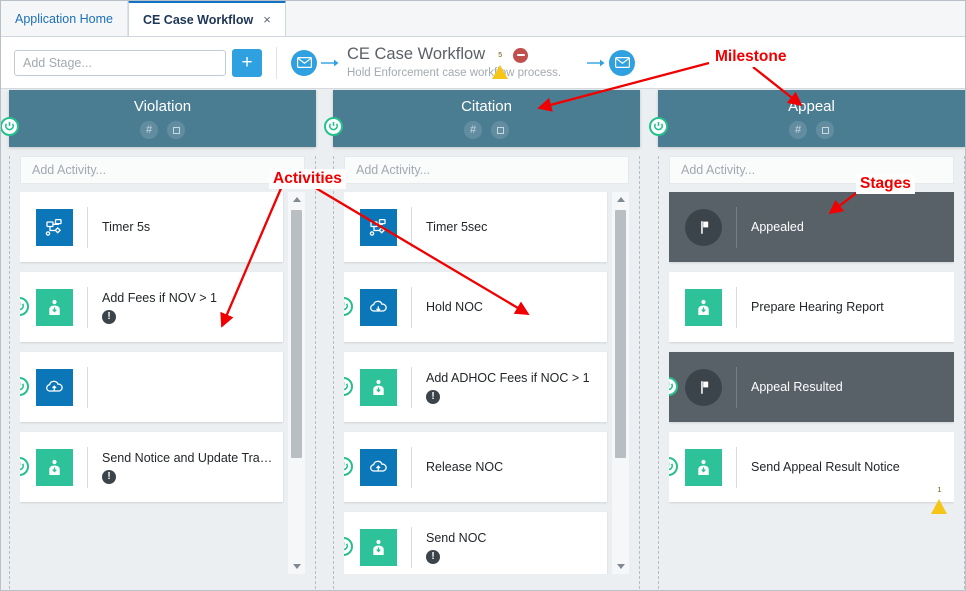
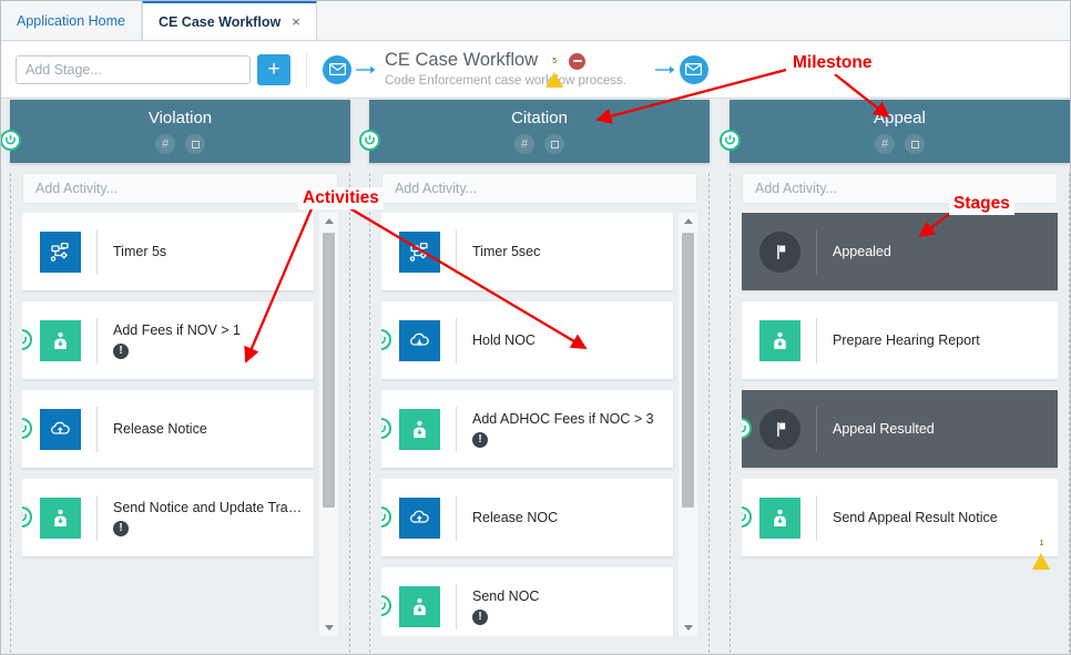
  Application Home
  CE Case Workflow
  ×
  Add Stage...
  +
  CE Case Workflow
- Hold Enforcement case workflow process.
+ Code Enforcement case workflow process.
  Violation
  #
  Add Activity...
  Timer 5s
  Add Fees if NOV > 1
  !
+ Release Notice
  Send Notice and Update Track
  !
  Citation
  #
  Add Activity...
  Timer 5sec
  Hold NOC
- Add ADHOC Fees if NOC > 1
+ Add ADHOC Fees if NOC > 3
  !
  Release NOC
  Send NOC
  !
  Appeal
  #
  Add Activity...
  Appealed
  Prepare Hearing Report
  Appeal Resulted
  Send Appeal Result Notice
  Milestone
  Activities
  Stages
